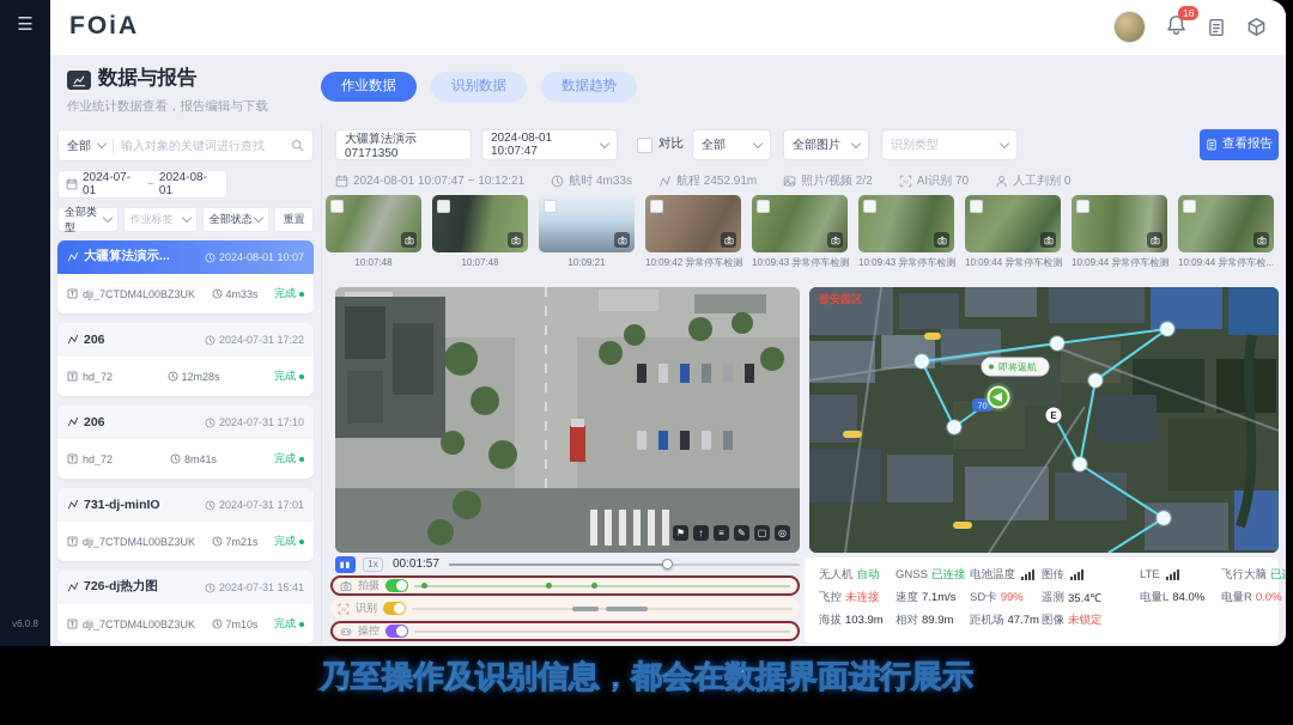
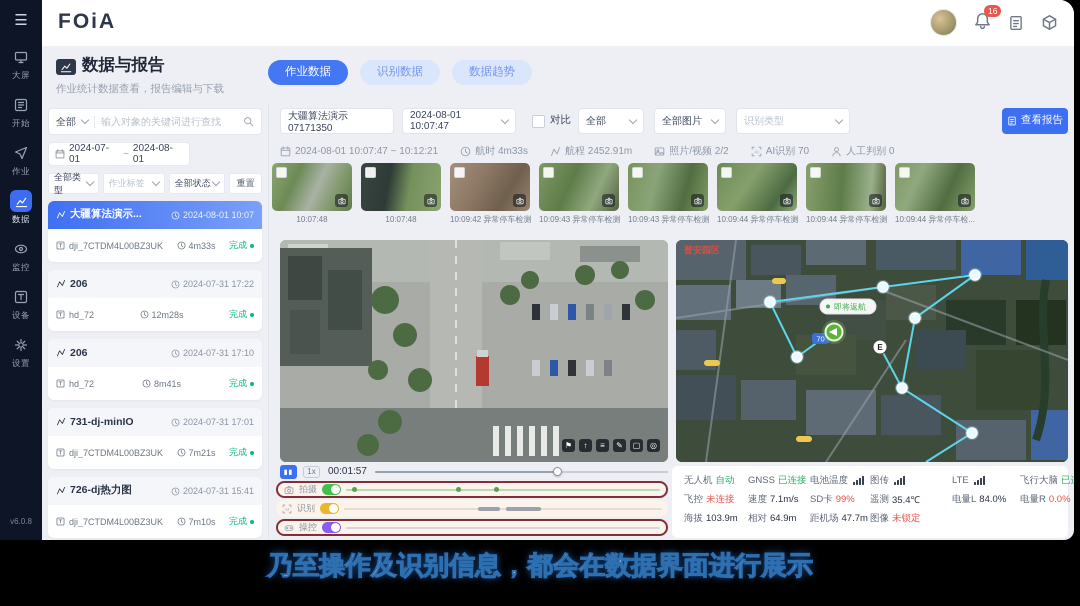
  ☰
+ 大屏
+ 开始
+ 作业
+ 数据
+ 监控
+ 设备
+ 设置
  v6.0.8
  FOiA
  16
  数据与报告
  作业统计数据查看，报告编辑与下载
  作业数据
  识别数据
  数据趋势
  全部
  输入对象的关键词进行查找
  2024-07-01
  ~
  2024-08-01
  全部类型
  作业标签
  全部状态
  重置
  大疆算法演示...
  2024-08-01 10:07
  dji_7CTDM4L00BZ3UK
  4m33s
  完成
  206
  2024-07-31 17:22
  hd_72
  12m28s
  完成
  206
  2024-07-31 17:10
  hd_72
  8m41s
  完成
  731-dj-minIO
  2024-07-31 17:01
  dji_7CTDM4L00BZ3UK
  7m21s
  完成
  726-dj热力图
  2024-07-31 15:41
  dji_7CTDM4L00BZ3UK
  7m10s
  完成
  大疆算法演示07171350
  2024-08-01 10:07:47
  对比
  全部
  全部图片
  识别类型
  查看报告
  2024-08-01 10:07:47 ~ 10:12:21
  航时 4m33s
  航程 2452.91m
  照片/视频 2/2
  AI识别 70
  人工判别 0
  10:07:48
  10:07:48
- 10:09:21
  10:09:42 异常停车检测
  10:09:43 异常停车检测
  10:09:43 异常停车检测
  10:09:44 异常停车检测
  10:09:44 异常停车检测
  10:09:44 异常停车检...
  ⚑
  ↑
  ≡
  ✎
  ▢
  ◎
  1x
  00:01:57
  拍摄
  识别
  操控
  70
  E
  即将返航
  普安园区
  无人机
  自动
  GNSS
  已连接
  电池温度
  图传
  LTE
  飞行大脑
  飞控
  未连接
  速度
  7.1m/s
  SD卡
  99%
  遥测
  35.4℃
  电量L
  84.0%
  电量R
  0.0%
  海拔
  103.9m
  相对
- 89.9m
+ 64.9m
  距机场
  47.7m
  图像
  未锁定
  乃至操作及识别信息，都会在数据界面进行展示
